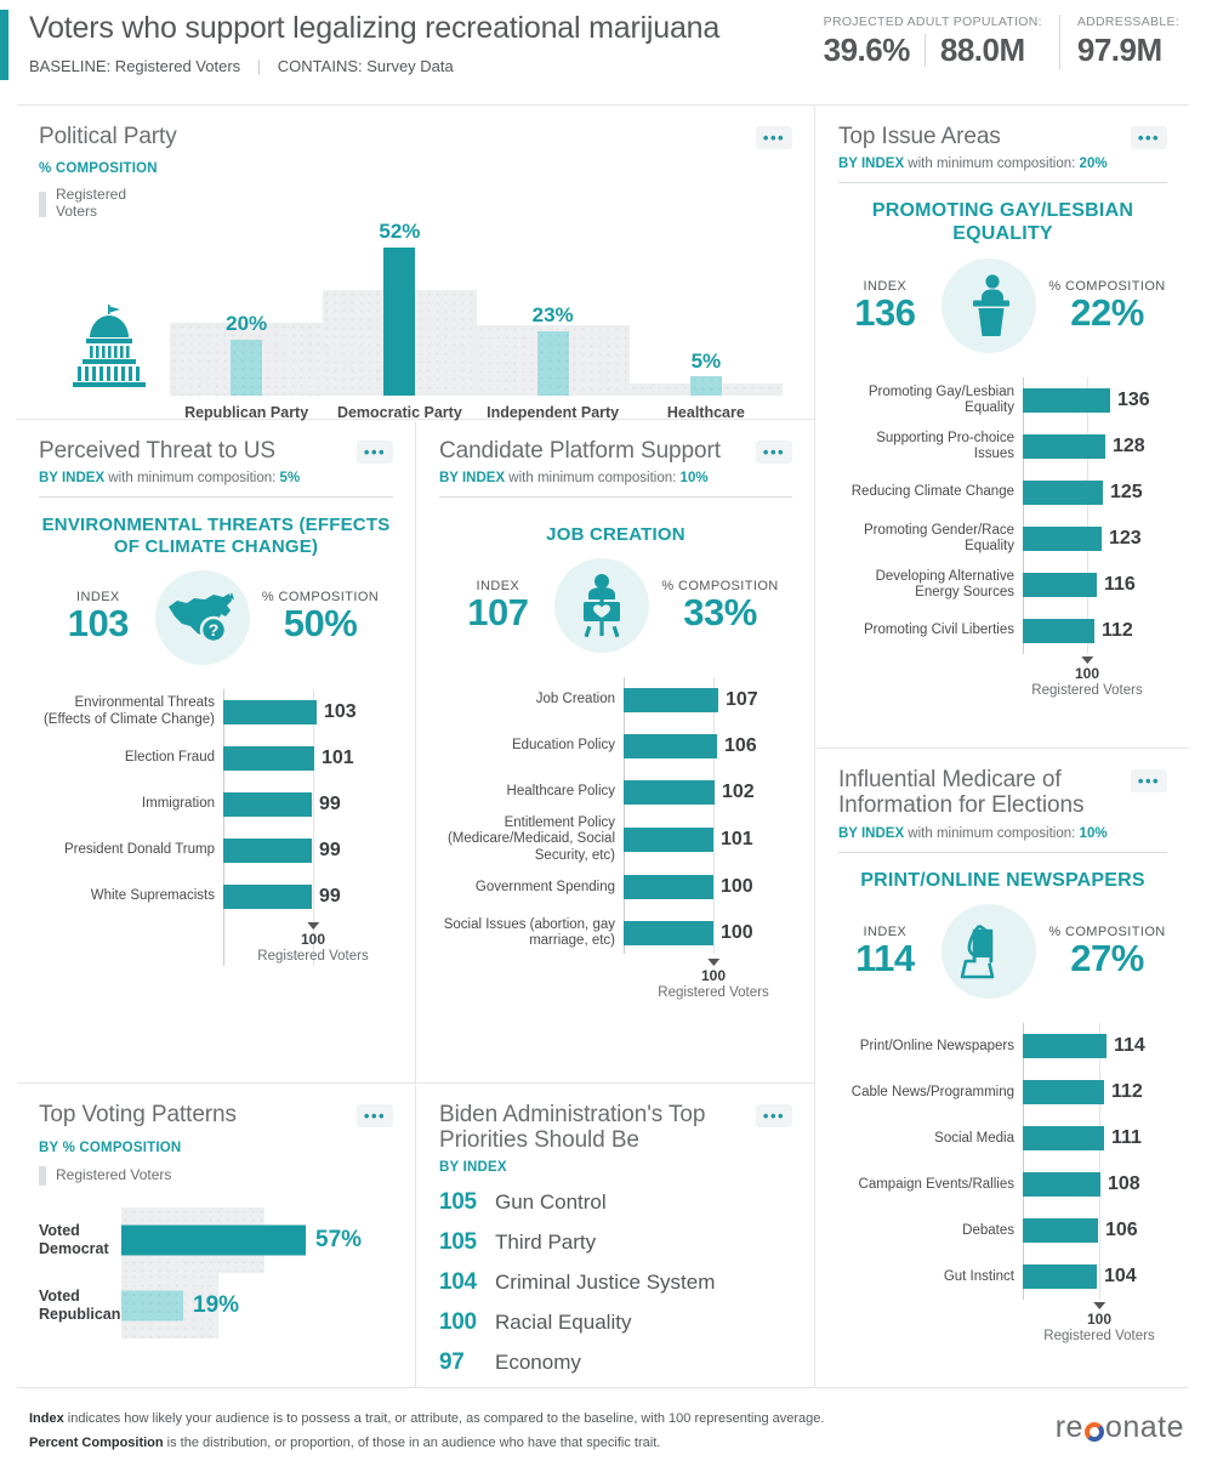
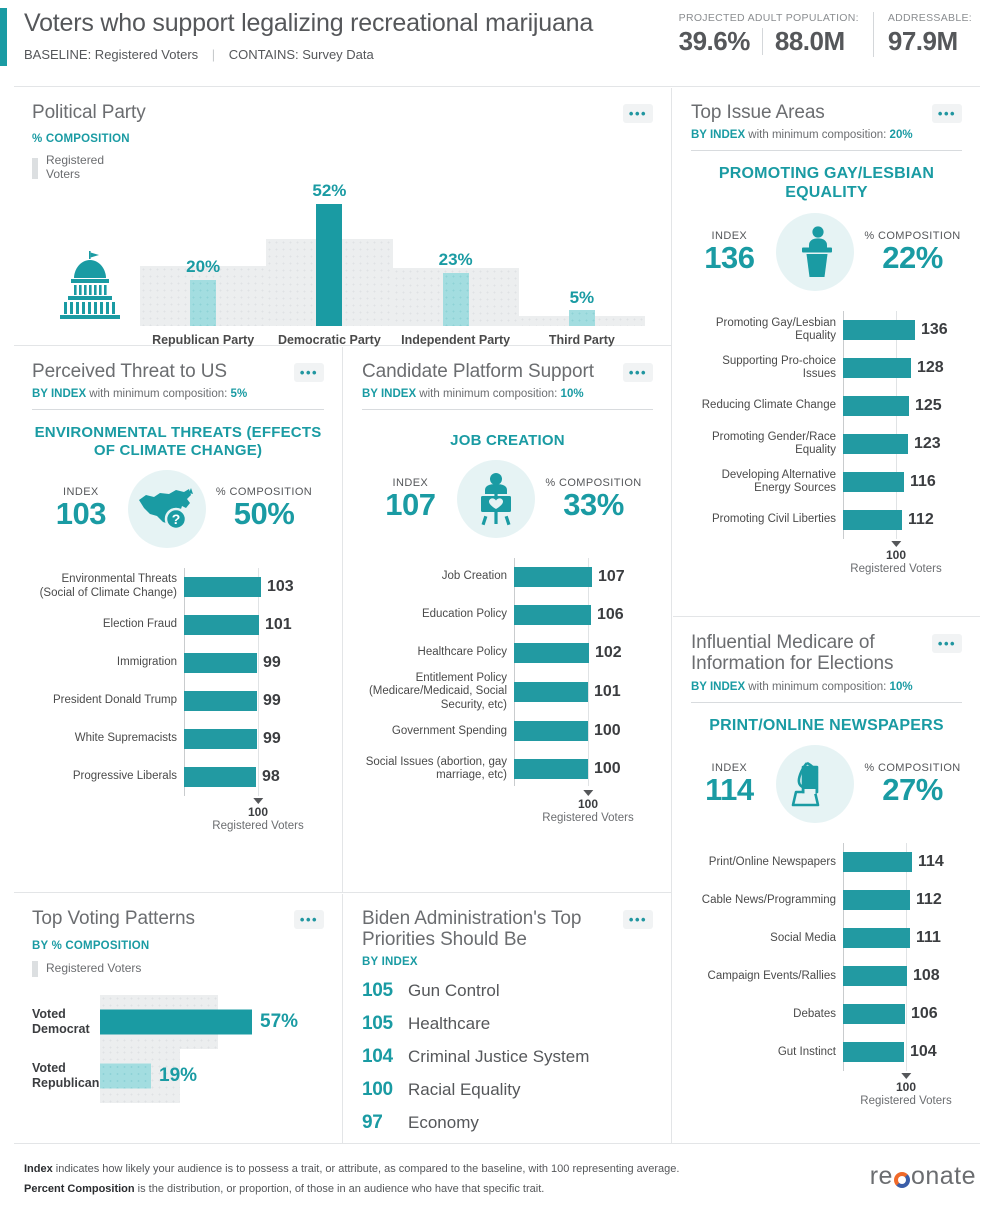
  Voters who support legalizing recreational marijuana
  BASELINE: Registered Voters | CONTAINS: Survey Data
  PROJECTED ADULT POPULATION:
  39.6%
  88.0M
  ADDRESSABLE:
  97.9M
  Political Party
  •••
  % COMPOSITION
  Registered
  Voters
  20%
  52%
  23%
  5%
  Republican Party
  Democratic Party
  Independent Party
- Healthcare
+ Third Party
  Perceived Threat to US
  •••
  BY INDEX with minimum composition: 5%
  ENVIRONMENTAL THREATS (EFFECTS OF CLIMATE CHANGE)
  INDEX
  103
  ?
  % COMPOSITION
  50%
- Environmental Threats (Effects of Climate Change)
+ Environmental Threats (Social of Climate Change)
  103
  Election Fraud
  101
  Immigration
  99
  President Donald Trump
  99
  White Supremacists
  99
+ Progressive Liberals
+ 98
  100
  Registered Voters
  Candidate Platform Support
  •••
  BY INDEX with minimum composition: 10%
  JOB CREATION
  INDEX
  107
  % COMPOSITION
  33%
  Job Creation
  107
  Education Policy
  106
  Healthcare Policy
  102
  Entitlement Policy (Medicare/Medicaid, Social Security, etc)
  101
  Government Spending
  100
  Social Issues (abortion, gay marriage, etc)
  100
  100
  Registered Voters
  Top Issue Areas
  •••
  BY INDEX with minimum composition: 20%
  PROMOTING GAY/LESBIAN EQUALITY
  INDEX
  136
  % COMPOSITION
  22%
  Promoting Gay/Lesbian Equality
  136
  Supporting Pro-choice Issues
  128
  Reducing Climate Change
  125
  Promoting Gender/Race Equality
  123
  Developing Alternative Energy Sources
  116
  Promoting Civil Liberties
  112
  100
  Registered Voters
  Influential Medicare of Information for Elections
  •••
  BY INDEX with minimum composition: 10%
  PRINT/ONLINE NEWSPAPERS
  INDEX
  114
  % COMPOSITION
  27%
  Print/Online Newspapers
  114
  Cable News/Programming
  112
  Social Media
  111
  Campaign Events/Rallies
  108
  Debates
  106
  Gut Instinct
  104
  100
  Registered Voters
  Top Voting Patterns
  •••
  BY % COMPOSITION
  Registered Voters
  Voted Democrat
  57%
  Voted Republican
  19%
  Biden Administration's Top Priorities Should Be
  •••
  BY INDEX
  105
  Gun Control
  105
- Third Party
+ Healthcare
  104
  Criminal Justice System
  100
  Racial Equality
  97
  Economy
  Index indicates how likely your audience is to possess a trait, or attribute, as compared to the baseline, with 100 representing average.
  Percent Composition is the distribution, or proportion, of those in an audience who have that specific trait.
  re
  onate
